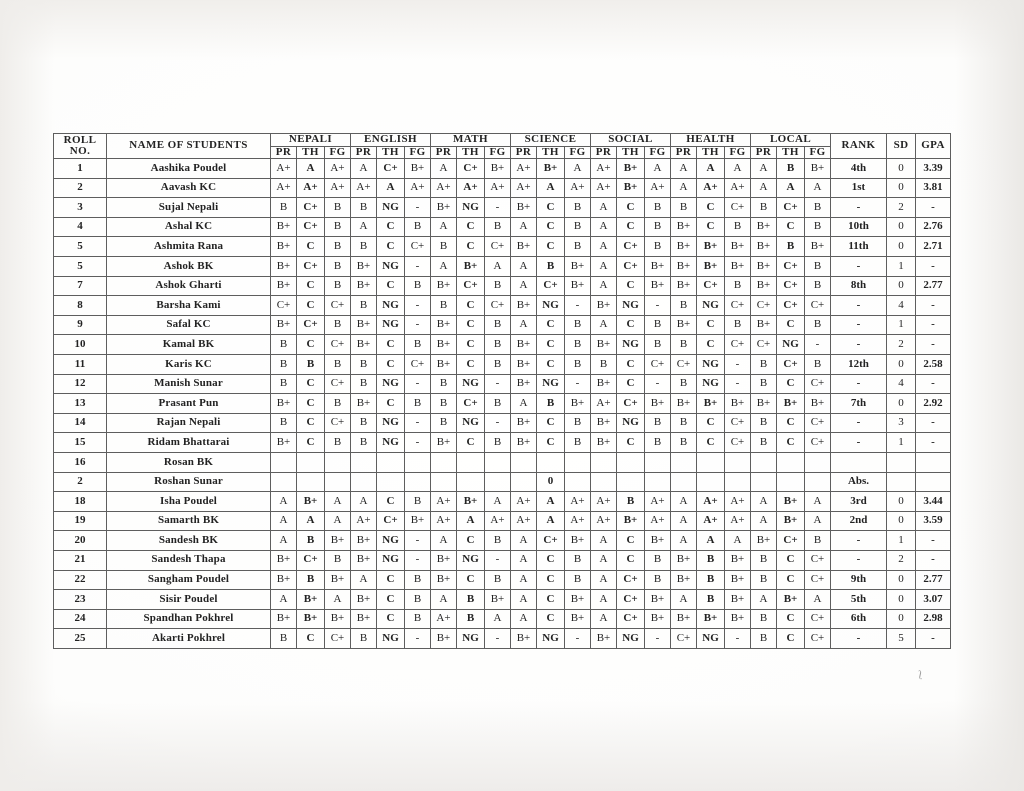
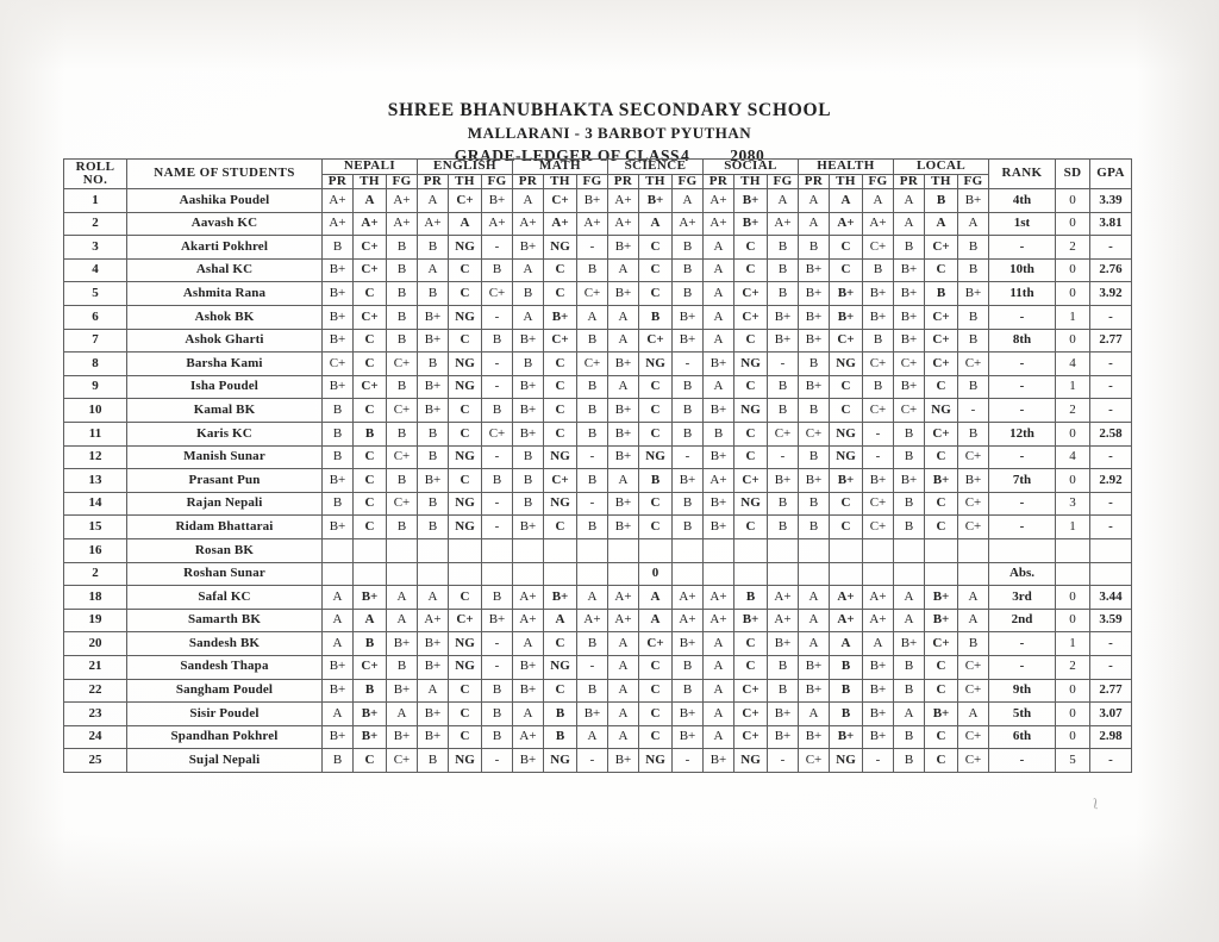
+ SHREE BHANUBHAKTA SECONDARY SCHOOL
+ MALLARANI - 3 BARBOT PYUTHAN
+ GRADE-LEDGER OF CLASS4 2080
  ROLLNO.	NAME OF STUDENTS	NEPALI	ENGLISH	MATH	SCIENCE	SOCIAL	HEALTH	LOCAL	RANK	SD	GPA
  PR	TH	FG	PR	TH	FG	PR	TH	FG	PR	TH	FG	PR	TH	FG	PR	TH	FG	PR	TH	FG
  1	Aashika Poudel	A+	A	A+	A	C+	B+	A	C+	B+	A+	B+	A	A+	B+	A	A	A	A	A	B	B+	4th	0	3.39
  2	Aavash KC	A+	A+	A+	A+	A	A+	A+	A+	A+	A+	A	A+	A+	B+	A+	A	A+	A+	A	A	A	1st	0	3.81
- 3	Sujal Nepali	B	C+	B	B	NG	-	B+	NG	-	B+	C	B	A	C	B	B	C	C+	B	C+	B	-	2	-
+ 3	Akarti Pokhrel	B	C+	B	B	NG	-	B+	NG	-	B+	C	B	A	C	B	B	C	C+	B	C+	B	-	2	-
  4	Ashal KC	B+	C+	B	A	C	B	A	C	B	A	C	B	A	C	B	B+	C	B	B+	C	B	10th	0	2.76
- 5	Ashmita Rana	B+	C	B	B	C	C+	B	C	C+	B+	C	B	A	C+	B	B+	B+	B+	B+	B	B+	11th	0	2.71
+ 5	Ashmita Rana	B+	C	B	B	C	C+	B	C	C+	B+	C	B	A	C+	B	B+	B+	B+	B+	B	B+	11th	0	3.92
- 5	Ashok BK	B+	C+	B	B+	NG	-	A	B+	A	A	B	B+	A	C+	B+	B+	B+	B+	B+	C+	B	-	1	-
+ 6	Ashok BK	B+	C+	B	B+	NG	-	A	B+	A	A	B	B+	A	C+	B+	B+	B+	B+	B+	C+	B	-	1	-
  7	Ashok Gharti	B+	C	B	B+	C	B	B+	C+	B	A	C+	B+	A	C	B+	B+	C+	B	B+	C+	B	8th	0	2.77
  8	Barsha Kami	C+	C	C+	B	NG	-	B	C	C+	B+	NG	-	B+	NG	-	B	NG	C+	C+	C+	C+	-	4	-
- 9	Safal KC	B+	C+	B	B+	NG	-	B+	C	B	A	C	B	A	C	B	B+	C	B	B+	C	B	-	1	-
+ 9	Isha Poudel	B+	C+	B	B+	NG	-	B+	C	B	A	C	B	A	C	B	B+	C	B	B+	C	B	-	1	-
  10	Kamal BK	B	C	C+	B+	C	B	B+	C	B	B+	C	B	B+	NG	B	B	C	C+	C+	NG	-	-	2	-
  11	Karis KC	B	B	B	B	C	C+	B+	C	B	B+	C	B	B	C	C+	C+	NG	-	B	C+	B	12th	0	2.58
  12	Manish Sunar	B	C	C+	B	NG	-	B	NG	-	B+	NG	-	B+	C	-	B	NG	-	B	C	C+	-	4	-
  13	Prasant Pun	B+	C	B	B+	C	B	B	C+	B	A	B	B+	A+	C+	B+	B+	B+	B+	B+	B+	B+	7th	0	2.92
  14	Rajan Nepali	B	C	C+	B	NG	-	B	NG	-	B+	C	B	B+	NG	B	B	C	C+	B	C	C+	-	3	-
  15	Ridam Bhattarai	B+	C	B	B	NG	-	B+	C	B	B+	C	B	B+	C	B	B	C	C+	B	C	C+	-	1	-
  16	Rosan BK
  2	Roshan Sunar											0											Abs.
- 18	Isha Poudel	A	B+	A	A	C	B	A+	B+	A	A+	A	A+	A+	B	A+	A	A+	A+	A	B+	A	3rd	0	3.44
+ 18	Safal KC	A	B+	A	A	C	B	A+	B+	A	A+	A	A+	A+	B	A+	A	A+	A+	A	B+	A	3rd	0	3.44
  19	Samarth BK	A	A	A	A+	C+	B+	A+	A	A+	A+	A	A+	A+	B+	A+	A	A+	A+	A	B+	A	2nd	0	3.59
  20	Sandesh BK	A	B	B+	B+	NG	-	A	C	B	A	C+	B+	A	C	B+	A	A	A	B+	C+	B	-	1	-
  21	Sandesh Thapa	B+	C+	B	B+	NG	-	B+	NG	-	A	C	B	A	C	B	B+	B	B+	B	C	C+	-	2	-
  22	Sangham Poudel	B+	B	B+	A	C	B	B+	C	B	A	C	B	A	C+	B	B+	B	B+	B	C	C+	9th	0	2.77
  23	Sisir Poudel	A	B+	A	B+	C	B	A	B	B+	A	C	B+	A	C+	B+	A	B	B+	A	B+	A	5th	0	3.07
  24	Spandhan Pokhrel	B+	B+	B+	B+	C	B	A+	B	A	A	C	B+	A	C+	B+	B+	B+	B+	B	C	C+	6th	0	2.98
- 25	Akarti Pokhrel	B	C	C+	B	NG	-	B+	NG	-	B+	NG	-	B+	NG	-	C+	NG	-	B	C	C+	-	5	-
+ 25	Sujal Nepali	B	C	C+	B	NG	-	B+	NG	-	B+	NG	-	B+	NG	-	C+	NG	-	B	C	C+	-	5	-
